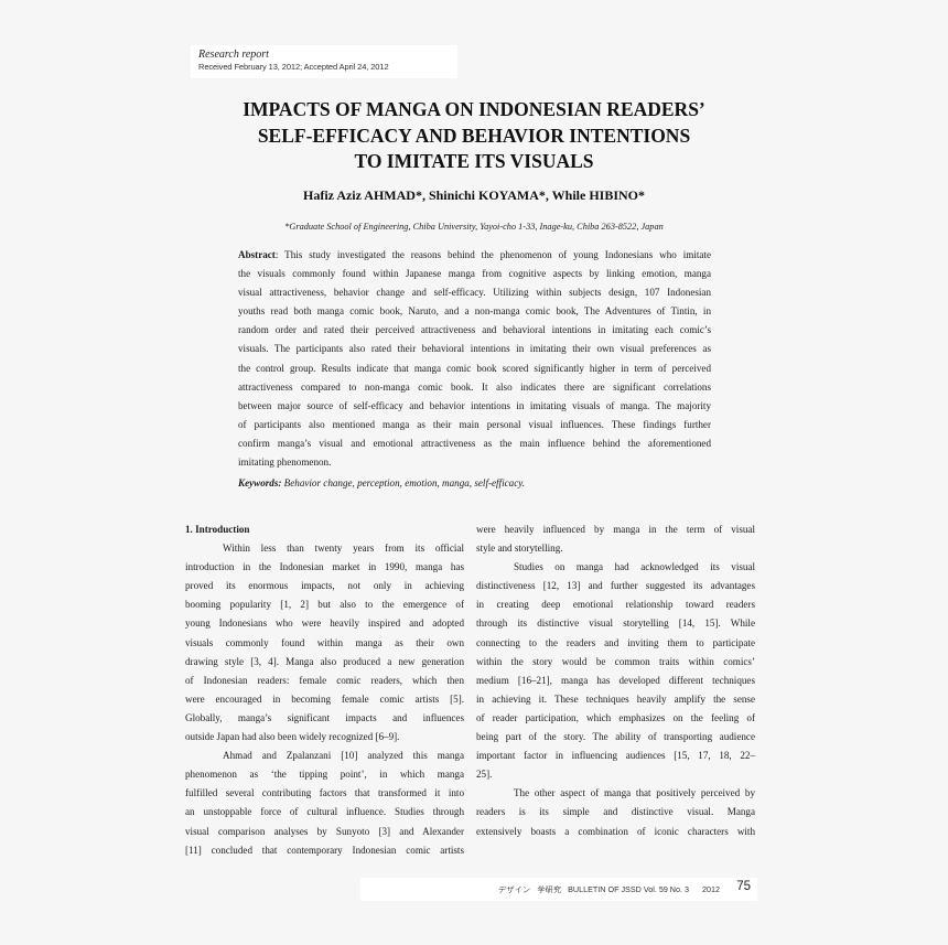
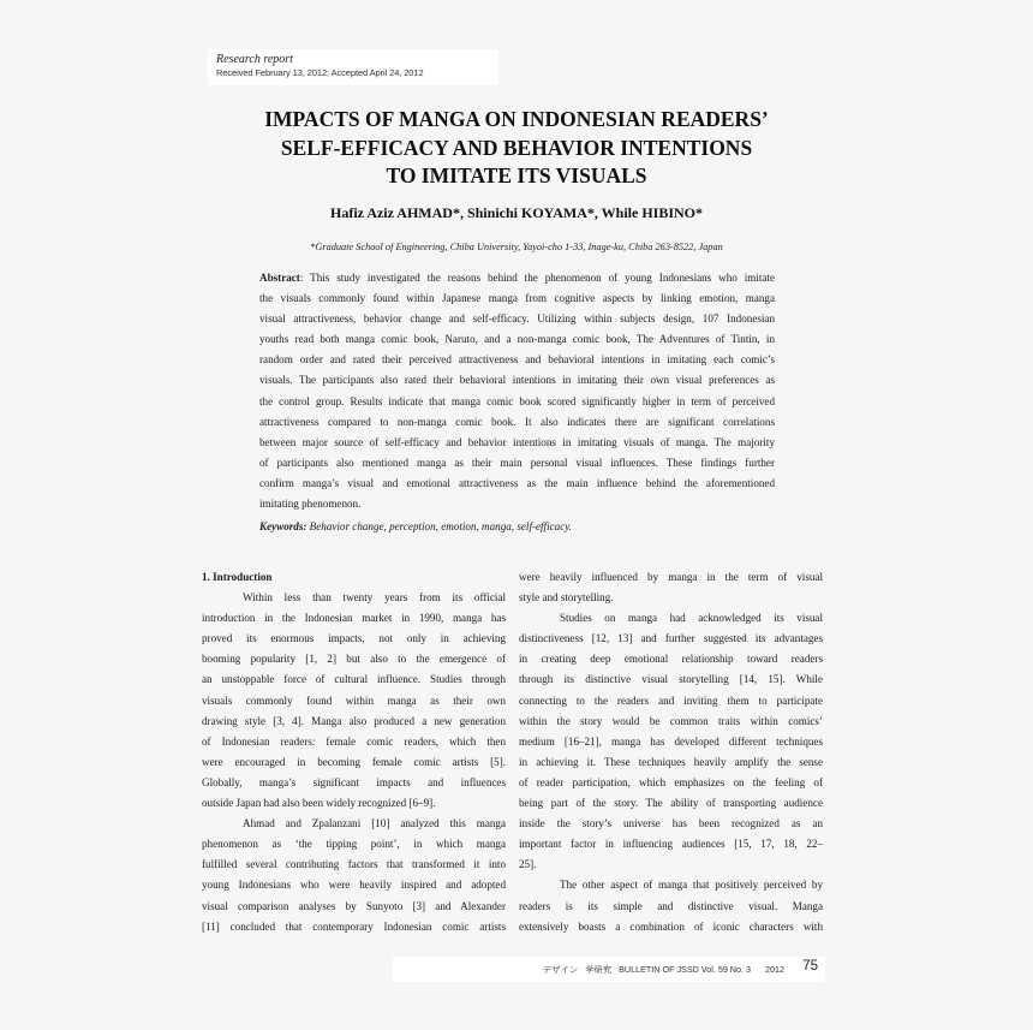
  Research report
  Received February 13, 2012; Accepted April 24, 2012
  IMPACTS OF MANGA ON INDONESIAN READERS’
  SELF-EFFICACY AND BEHAVIOR INTENTIONS
  TO IMITATE ITS VISUALS
  Hafiz Aziz AHMAD*, Shinichi KOYAMA*, While HIBINO*
  *Graduate School of Engineering, Chiba University, Yayoi-cho 1-33, Inage-ku, Chiba 263-8522, Japan
  Abstract: This study investigated the reasons behind the phenomenon of young Indonesians who imitate
  the visuals commonly found within Japanese manga from cognitive aspects by linking emotion, manga
  visual attractiveness, behavior change and self-efficacy. Utilizing within subjects design, 107 Indonesian
  youths read both manga comic book, Naruto, and a non-manga comic book, The Adventures of Tintin, in
  random order and rated their perceived attractiveness and behavioral intentions in imitating each comic’s
  visuals. The participants also rated their behavioral intentions in imitating their own visual preferences as
  the control group. Results indicate that manga comic book scored significantly higher in term of perceived
  attractiveness compared to non-manga comic book. It also indicates there are significant correlations
  between major source of self-efficacy and behavior intentions in imitating visuals of manga. The majority
  of participants also mentioned manga as their main personal visual influences. These findings further
  confirm manga’s visual and emotional attractiveness as the main influence behind the aforementioned
  imitating phenomenon.
  Keywords: Behavior change, perception, emotion, manga, self-efficacy.
  1. Introduction
  Within less than twenty years from its official
  introduction in the Indonesian market in 1990, manga has
  proved its enormous impacts, not only in achieving
  booming popularity [1, 2] but also to the emergence of
- young Indonesians who were heavily inspired and adopted
+ an unstoppable force of cultural influence. Studies through
  visuals commonly found within manga as their own
  drawing style [3, 4]. Manga also produced a new generation
  of Indonesian readers: female comic readers, which then
  were encouraged in becoming female comic artists [5].
  Globally, manga’s significant impacts and influences
  outside Japan had also been widely recognized [6–9].
  Ahmad and Zpalanzani [10] analyzed this manga
  phenomenon as ‘the tipping point’, in which manga
  fulfilled several contributing factors that transformed it into
- an unstoppable force of cultural influence. Studies through
+ young Indonesians who were heavily inspired and adopted
  visual comparison analyses by Sunyoto [3] and Alexander
  [11] concluded that contemporary Indonesian comic artists
  were heavily influenced by manga in the term of visual
  style and storytelling.
  Studies on manga had acknowledged its visual
  distinctiveness [12, 13] and further suggested its advantages
  in creating deep emotional relationship toward readers
  through its distinctive visual storytelling [14, 15]. While
  connecting to the readers and inviting them to participate
  within the story would be common traits within comics’
  medium [16–21], manga has developed different techniques
  in achieving it. These techniques heavily amplify the sense
  of reader participation, which emphasizes on the feeling of
  being part of the story. The ability of transporting audience
+ inside the story’s universe has been recognized as an
  important factor in influencing audiences [15, 17, 18, 22–
  25].
  The other aspect of manga that positively perceived by
  readers is its simple and distinctive visual. Manga
  extensively boasts a combination of iconic characters with
  デザイン 学研究 BULLETIN OF JSSD Vol. 59 No. 3 2012
  75
